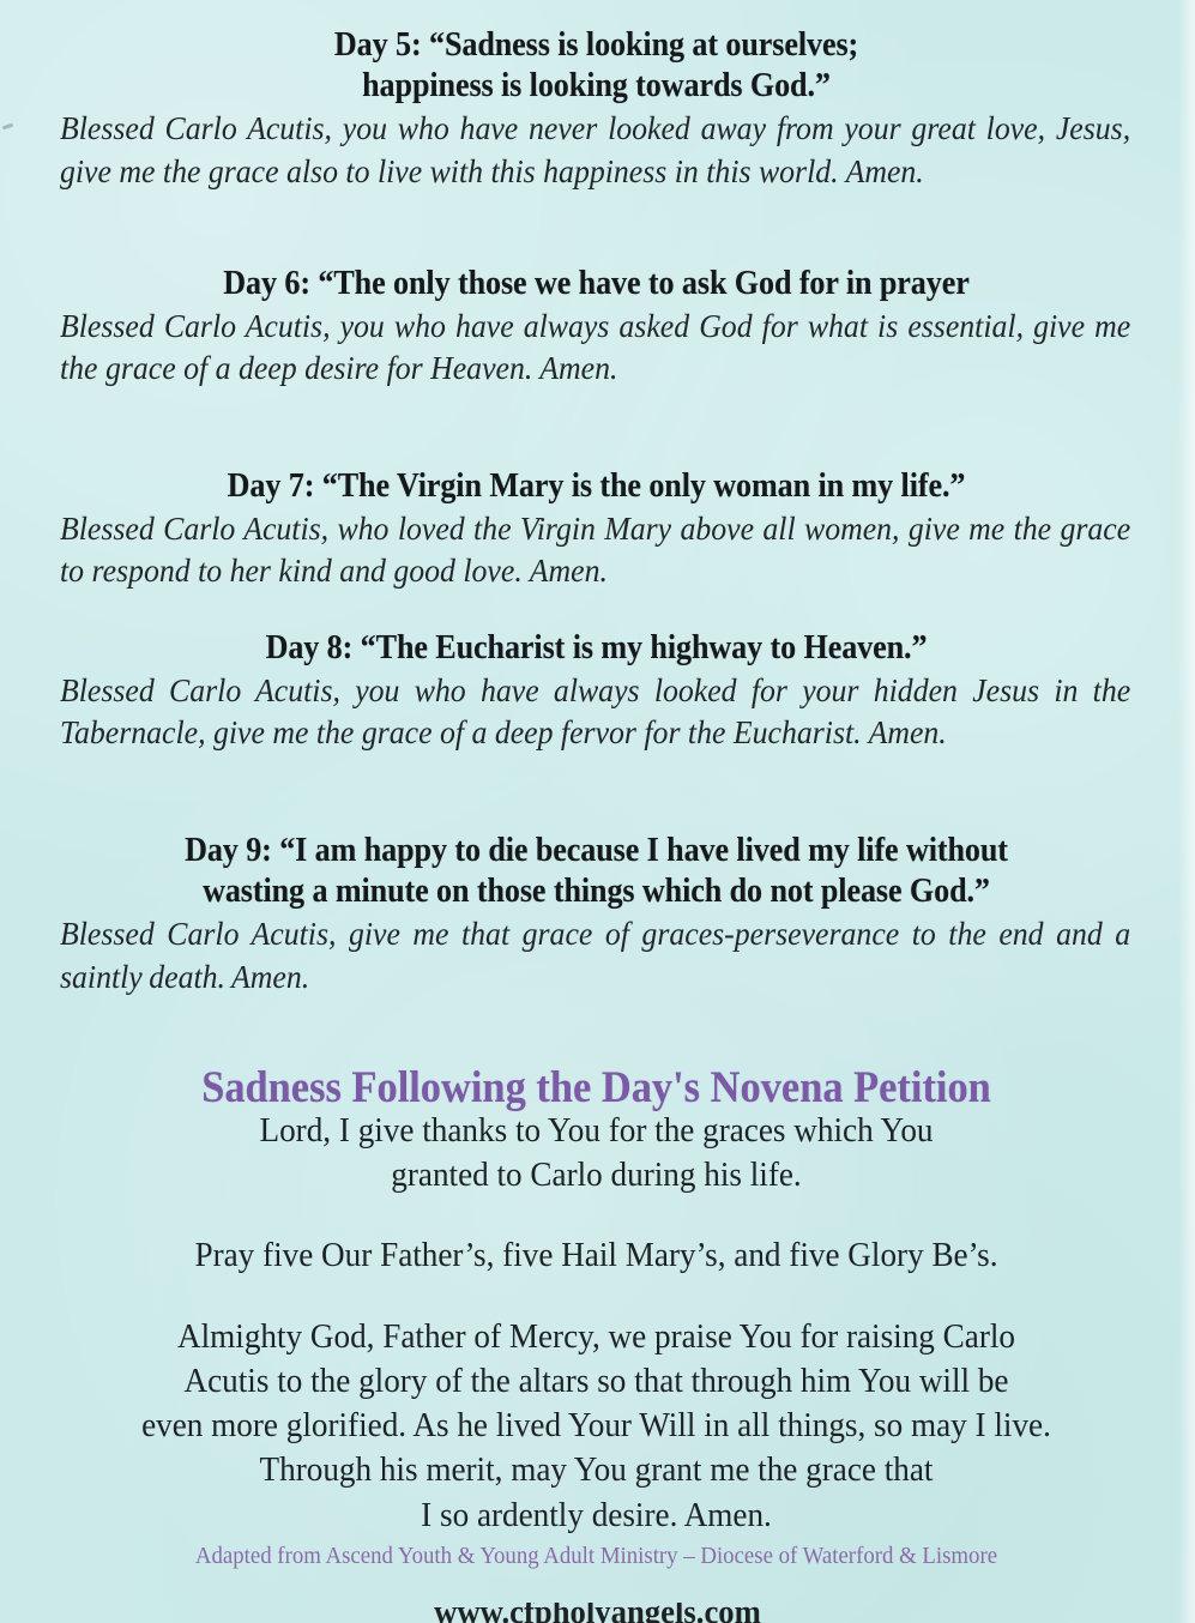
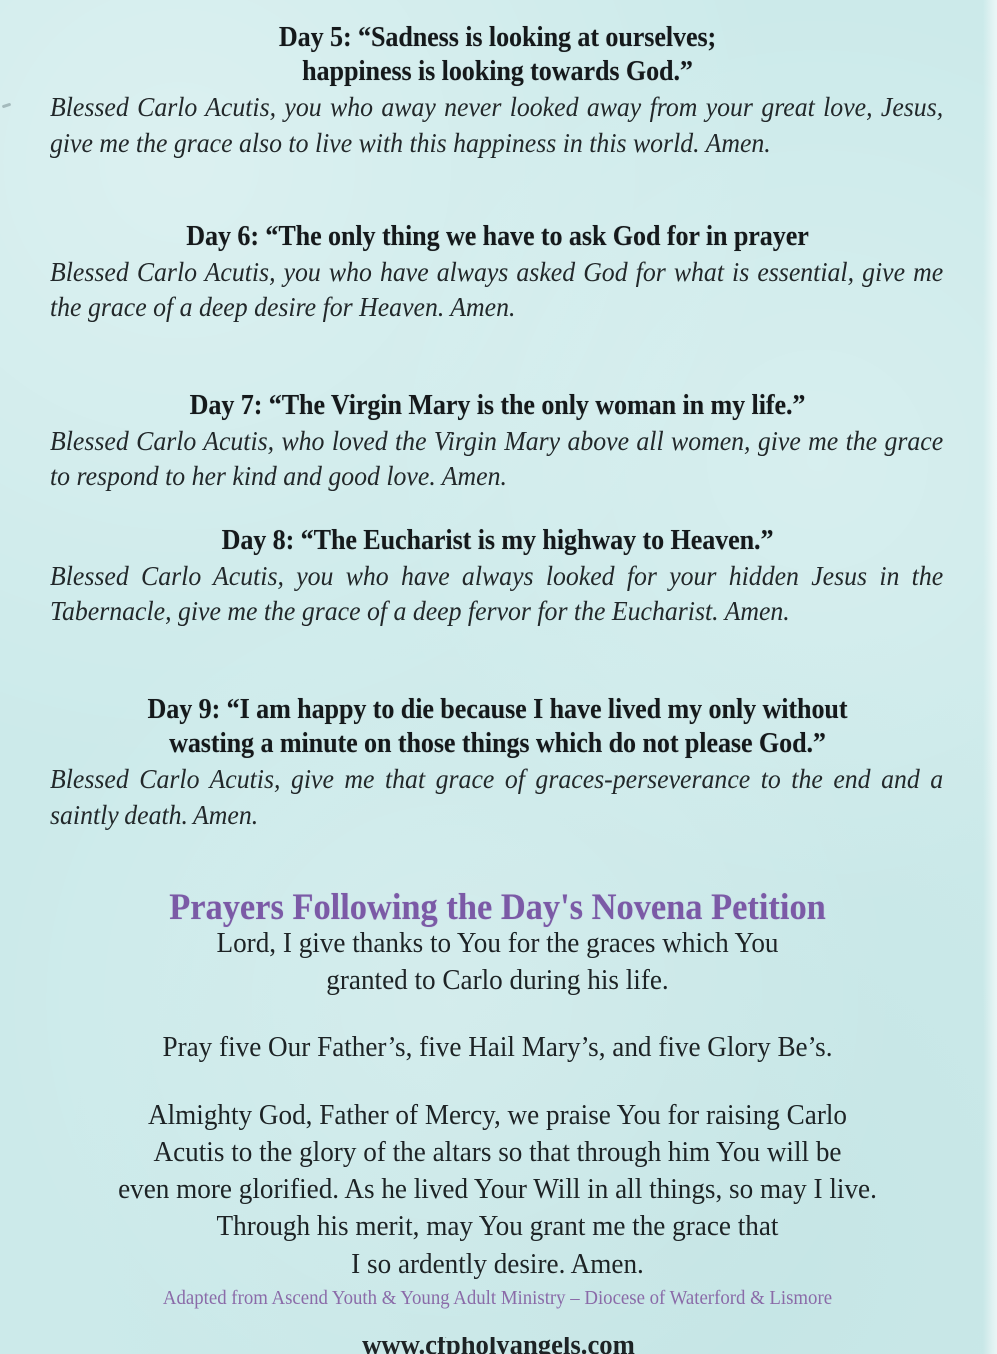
  Day 5: “Sadness is looking at ourselves;
  happiness is looking towards God.”
- Blessed Carlo Acutis, you who have never looked away from your great love, Jesus, give me the grace also to live with this happiness in this world. Amen.
+ Blessed Carlo Acutis, you who away never looked away from your great love, Jesus, give me the grace also to live with this happiness in this world. Amen.
- Day 6: “The only those we have to ask God for in prayer
+ Day 6: “The only thing we have to ask God for in prayer
  Blessed Carlo Acutis, you who have always asked God for what is essential, give me the grace of a deep desire for Heaven. Amen.
  Day 7: “The Virgin Mary is the only woman in my life.”
  Blessed Carlo Acutis, who loved the Virgin Mary above all women, give me the grace to respond to her kind and good love. Amen.
  Day 8: “The Eucharist is my highway to Heaven.”
  Blessed Carlo Acutis, you who have always looked for your hidden Jesus in the Tabernacle, give me the grace of a deep fervor for the Eucharist. Amen.
- Day 9: “I am happy to die because I have lived my life without
+ Day 9: “I am happy to die because I have lived my only without
  wasting a minute on those things which do not please God.”
  Blessed Carlo Acutis, give me that grace of graces-perseverance to the end and a saintly death. Amen.
- Sadness Following the Day's Novena Petition
+ Prayers Following the Day's Novena Petition
  Lord, I give thanks to You for the graces which You
  granted to Carlo during his life.
  Pray five Our Father’s, five Hail Mary’s, and five Glory Be’s.
  Almighty God, Father of Mercy, we praise You for raising Carlo
  Acutis to the glory of the altars so that through him You will be
  even more glorified. As he lived Your Will in all things, so may I live.
  Through his merit, may You grant me the grace that
  I so ardently desire. Amen.
  Adapted from Ascend Youth & Young Adult Ministry – Diocese of Waterford & Lismore
  www.cfpholyangels.com
